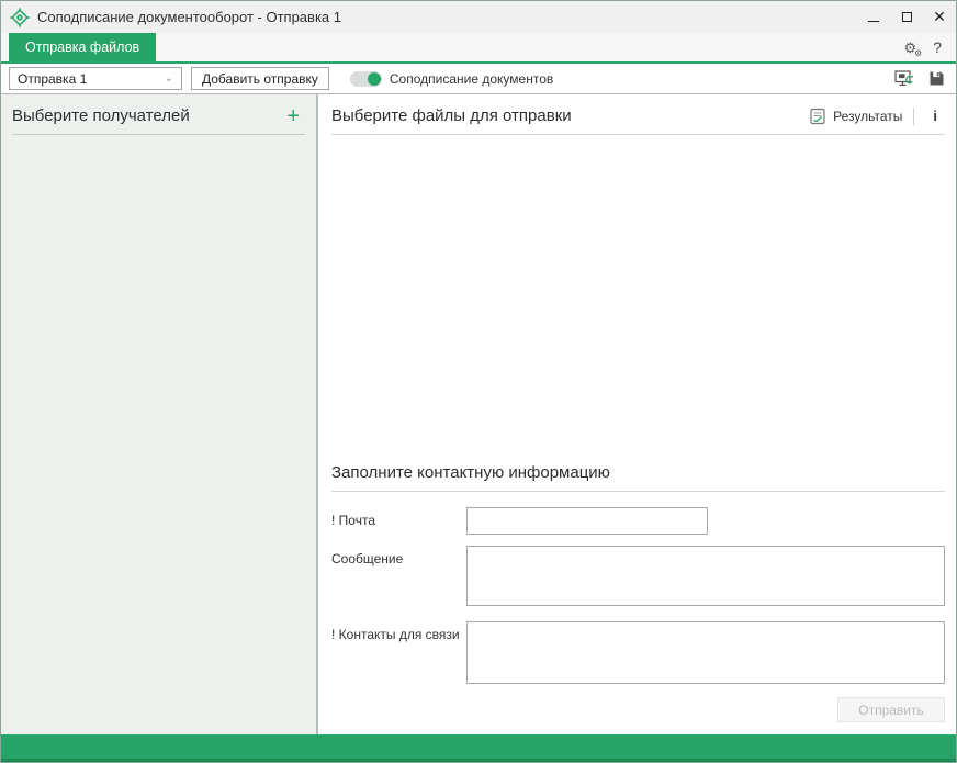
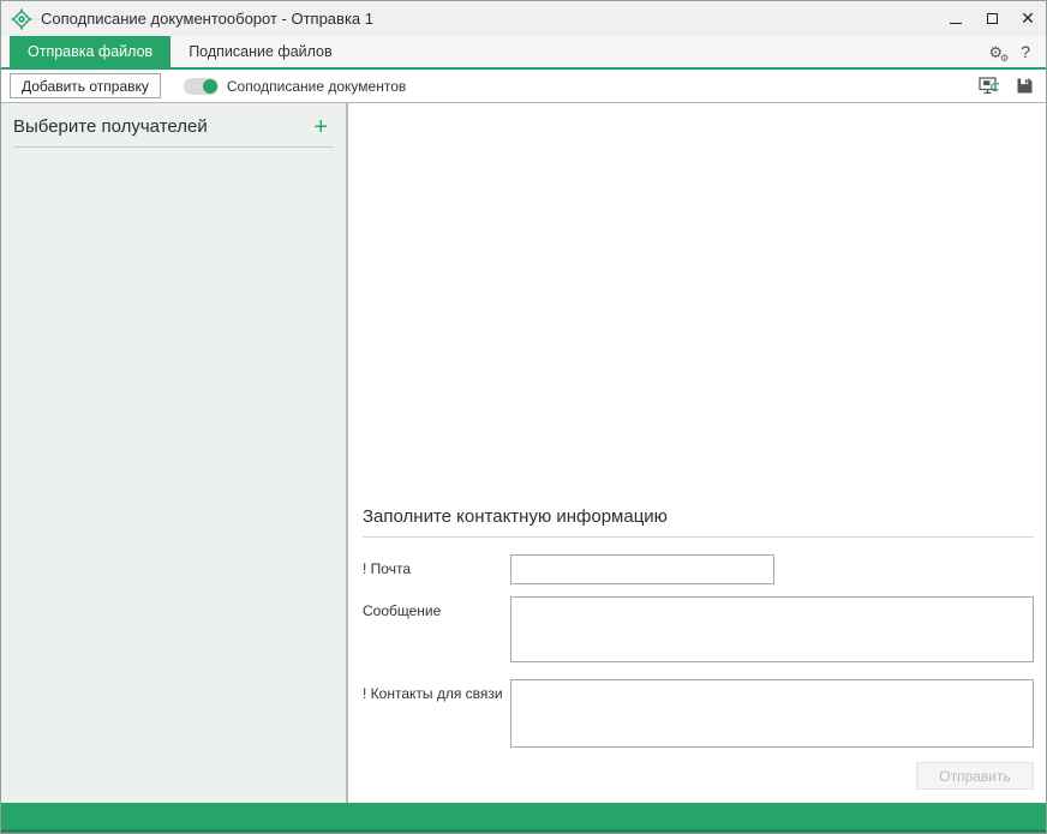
  Соподписание документооборот - Отправка 1
  ✕
  Отправка файлов
+ Подписание файлов
  ⚙
  ⚙
  ?
- Отправка 1
- ⌄
  Добавить отправку
  Соподписание документов
  Выберите получателей
  +
- Выберите файлы для отправки
- Результаты
- i
  Заполните контактную информацию
  ! Почта
  Сообщение
  ! Контакты для связи
  Отправить
